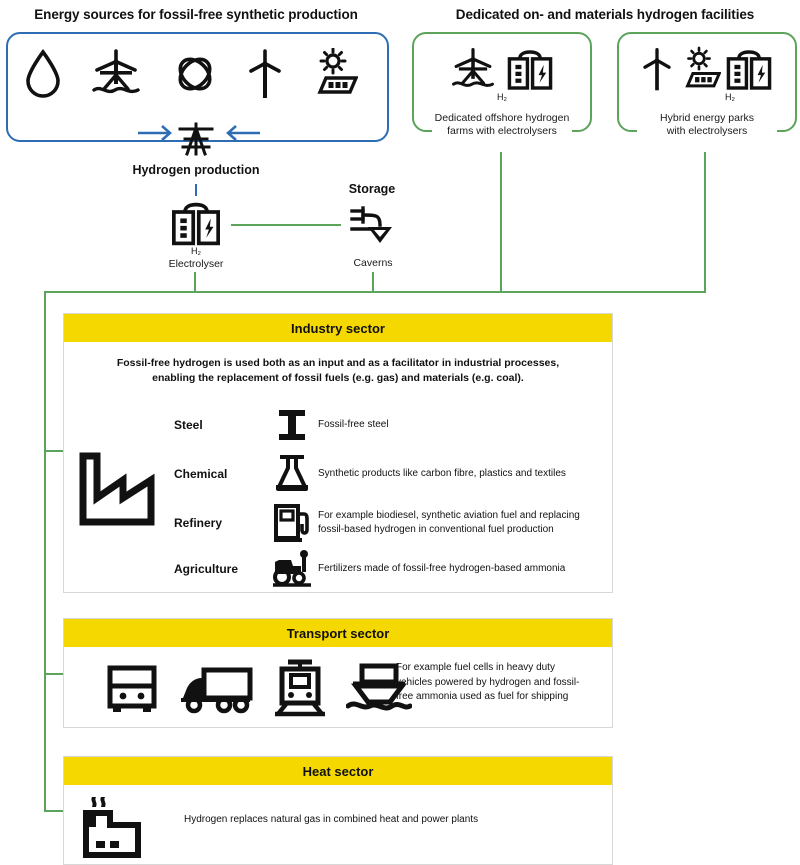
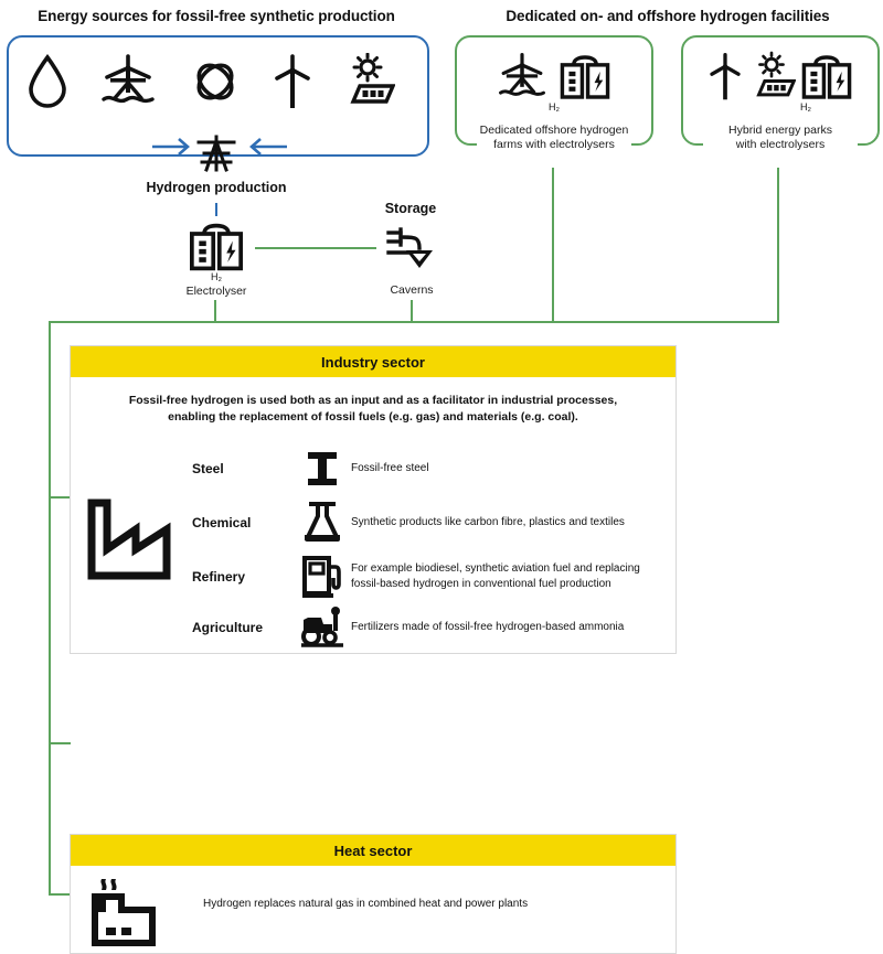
  Energy sources for fossil-free synthetic production
- Dedicated on- and materials hydrogen facilities
+ Dedicated on- and offshore hydrogen facilities
  Hydrogen production
  H₂
  Dedicated offshore hydrogen
  farms with electrolysers
  H₂
  Hybrid energy parks
  with electrolysers
  H₂
  Electrolyser
  Storage
  Caverns
  Industry sector
  Fossil-free hydrogen is used both as an input and as a facilitator in industrial processes,
  enabling the replacement of fossil fuels (e.g. gas) and materials (e.g. coal).
  Steel
  Fossil-free steel
  Chemical
  Synthetic products like carbon fibre, plastics and textiles
  Refinery
  For example biodiesel, synthetic aviation fuel and replacing
  fossil-based hydrogen in conventional fuel production
  Agriculture
  Fertilizers made of fossil-free hydrogen-based ammonia
- Transport sector
- For example fuel cells in heavy duty
- vehicles powered by hydrogen and fossil-
- free ammonia used as fuel for shipping
  Heat sector
  Hydrogen replaces natural gas in combined heat and power plants
